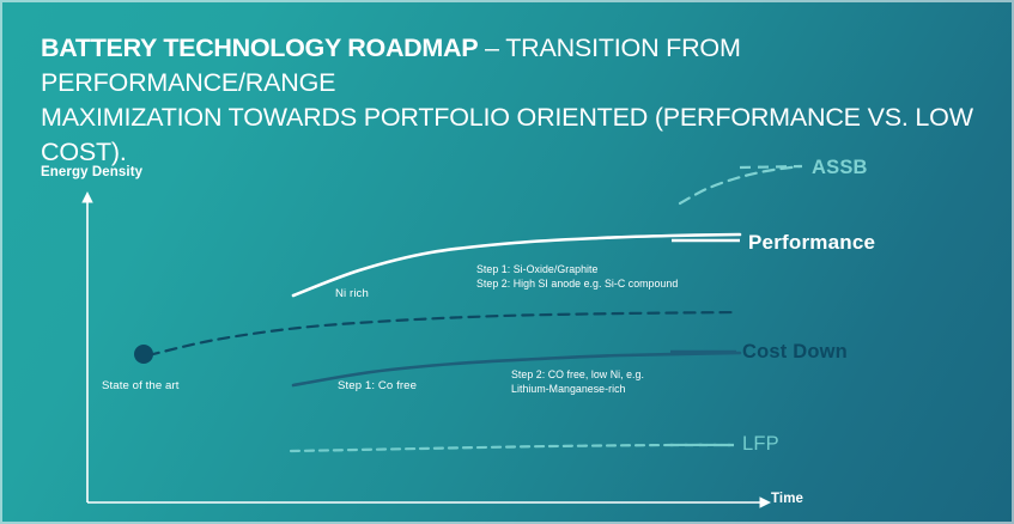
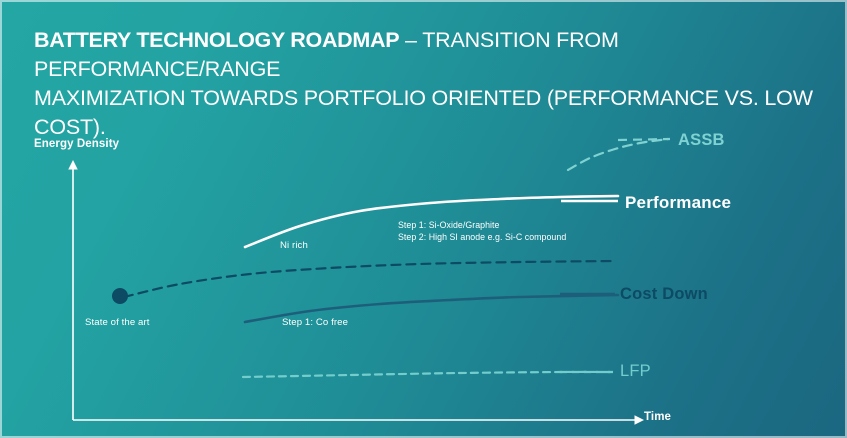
  BATTERY TECHNOLOGY ROADMAP – TRANSITION FROM PERFORMANCE/RANGE
  MAXIMIZATION TOWARDS PORTFOLIO ORIENTED (PERFORMANCE VS. LOW COST).
  Energy Density
  Time
  ASSB
  Performance
  Cost Down
  LFP
  Step 1: Si-Oxide/Graphite
  Step 2: High SI anode e.g. Si-C compound
- Step 2: CO free, low Ni, e.g.
- Lithium-Manganese-rich
  Ni rich
  Step 1: Co free
  State of the art
